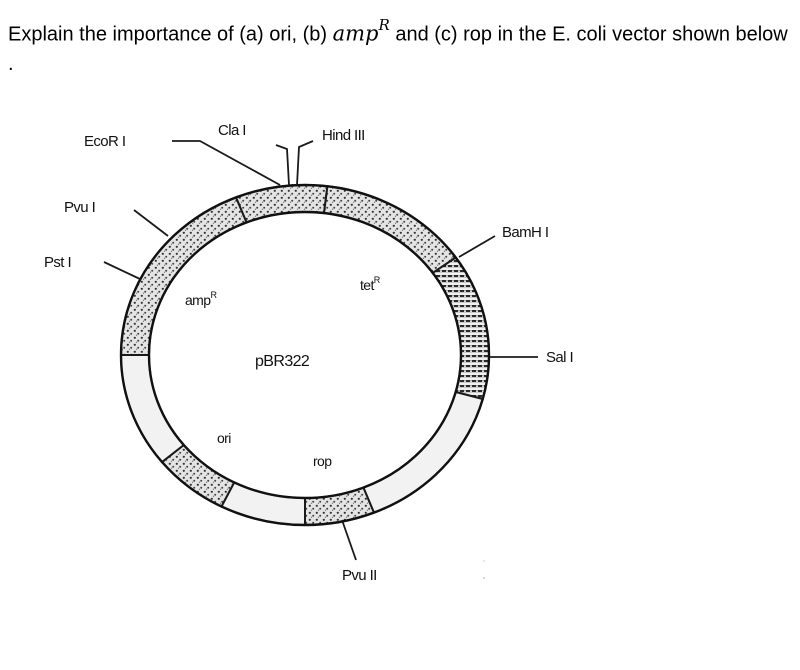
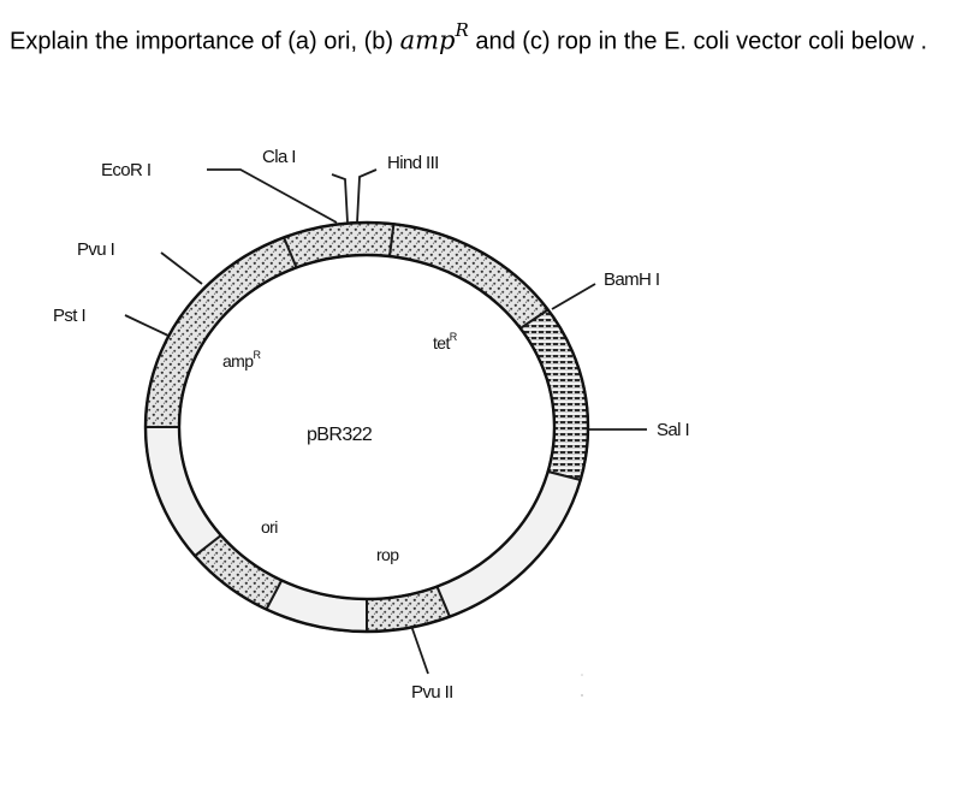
- Explain the importance of (a) ori, (b) ampR and (c) rop in the E. coli vector shown below .
+ Explain the importance of (a) ori, (b) ampR and (c) rop in the E. coli vector coli below .
  EcoR I
  Cla I
  Hind III
  Pvu I
  Pst I
  BamH I
  Sal I
  Pvu II
  ampR
  tetR
  pBR322
  ori
  rop
